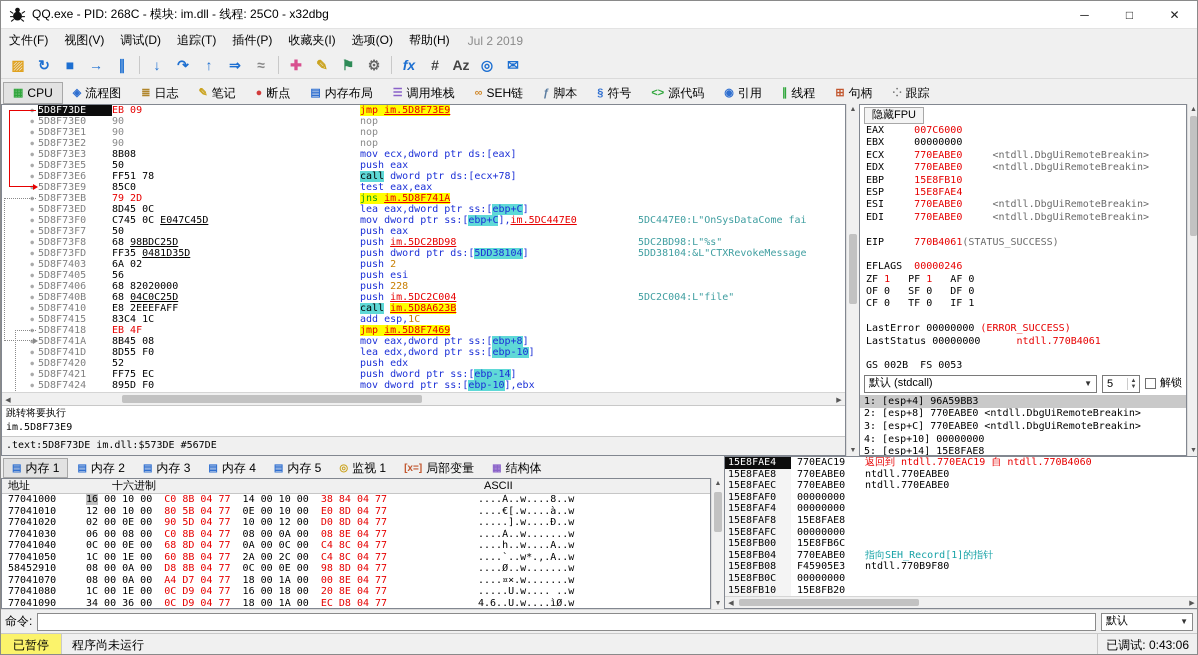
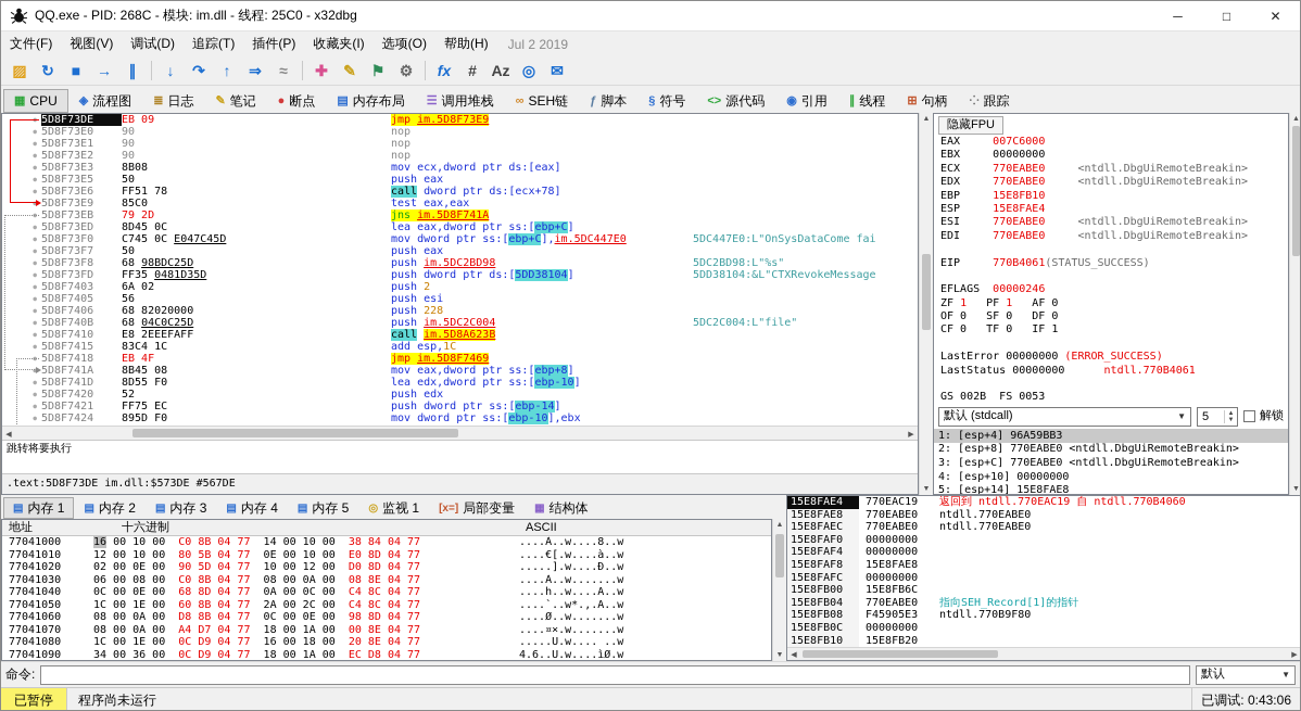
  QQ.exe - PID: 268C - 模块: im.dll - 线程: 25C0 - x32dbg
  ─
  □
  ✕
  文件(F)
  视图(V)
  调试(D)
  追踪(T)
  插件(P)
  收藏夹(I)
  选项(O)
  帮助(H)
  Jul 2 2019
  ▨
  ↻
  ■
  →
  ∥
  ↓
  ↷
  ↑
  ⇒
  ≈
  ✚
  ✎
  ⚑
  ⚙
  fx
  #
  Az
  ◎
  ✉
  ▦
  CPU
  ◈
  流程图
  ≣
  日志
  ✎
  笔记
  ●
  断点
  ▤
  内存布局
  ☰
  调用堆栈
  ∞
  SEH链
  ƒ
  脚本
  §
  符号
  <>
  源代码
  ◉
  引用
  ∥
  线程
  ⊞
  句柄
  ⁘
  跟踪
  5D8F73DE
  EB 09
  jmp im.5D8F73E9
  5D8F73E0
  90
  nop
  5D8F73E1
  90
  nop
  5D8F73E2
  90
  nop
  5D8F73E3
  8B08
  mov ecx,dword ptr ds:[eax]
  5D8F73E5
  50
  push eax
  5D8F73E6
  FF51 78
  call dword ptr ds:[ecx+78]
  5D8F73E9
  85C0
  test eax,eax
  5D8F73EB
  79 2D
  jns im.5D8F741A
  5D8F73ED
  8D45 0C
  lea eax,dword ptr ss:[ebp+C]
  5D8F73F0
  C745 0C E047C45D
  mov dword ptr ss:[ebp+C],im.5DC447E0
  5DC447E0:L"OnSysDataCome fai
  5D8F73F7
  50
  push eax
  5D8F73F8
  68 98BDC25D
  push im.5DC2BD98
  5DC2BD98:L"%s"
  5D8F73FD
  FF35 0481D35D
  push dword ptr ds:[5DD38104]
  5DD38104:&L"CTXRevokeMessage
  5D8F7403
  6A 02
  push 2
  5D8F7405
  56
  push esi
  5D8F7406
  68 82020000
  push 228
  5D8F740B
  68 04C0C25D
  push im.5DC2C004
  5DC2C004:L"file"
  5D8F7410
  E8 2EEEFAFF
  call im.5D8A623B
  5D8F7415
  83C4 1C
  add esp,1C
  5D8F7418
  EB 4F
  jmp im.5D8F7469
  5D8F741A
  8B45 08
  mov eax,dword ptr ss:[ebp+8]
  5D8F741D
  8D55 F0
  lea edx,dword ptr ss:[ebp-10]
  5D8F7420
  52
  push edx
  5D8F7421
  FF75 EC
  push dword ptr ss:[ebp-14]
  5D8F7424
  895D F0
  mov dword ptr ss:[ebp-10],ebx
  跳转将要执行
- im.5D8F73E9
  .text:5D8F73DE im.dll:$573DE #567DE
  隐藏FPU
  EAX 007C6000
  EBX 00000000
  ECX 770EABE0 <ntdll.DbgUiRemoteBreakin>
  EDX 770EABE0 <ntdll.DbgUiRemoteBreakin>
  EBP 15E8FB10
  ESP 15E8FAE4
  ESI 770EABE0 <ntdll.DbgUiRemoteBreakin>
  EDI 770EABE0 <ntdll.DbgUiRemoteBreakin>
  EIP 770B4061(STATUS_SUCCESS)
  EFLAGS 00000246
  ZF 1 PF 1 AF 0
  OF 0 SF 0 DF 0
  CF 0 TF 0 IF 1
  LastError 00000000 (ERROR_SUCCESS)
  LastStatus 00000000 ntdll.770B4061
  GS 002B FS 0053
  默认 (stdcall)
  ▼
  5
  解锁
  1: [esp+4] 96A59BB3
  2: [esp+8] 770EABE0 <ntdll.DbgUiRemoteBreakin>
  3: [esp+C] 770EABE0 <ntdll.DbgUiRemoteBreakin>
  4: [esp+10] 00000000
  5: [esp+14] 15E8FAE8
  ▤
  内存 1
  ▤
  内存 2
  ▤
  内存 3
  ▤
  内存 4
  ▤
  内存 5
  ◎
  监视 1
  [x=]
  局部变量
  ▦
  结构体
  地址
  十六进制
  ASCII
  77041000
  16 00 10 00 C0 8B 04 77 14 00 10 00 38 84 04 77
  ....À..w....8..w
  77041010
  12 00 10 00 80 5B 04 77 0E 00 10 00 E0 8D 04 77
  ....€[.w....à..w
  77041020
  02 00 0E 00 90 5D 04 77 10 00 12 00 D0 8D 04 77
  .....].w....Ð..w
  77041030
  06 00 08 00 C0 8B 04 77 08 00 0A 00 08 8E 04 77
  ....À..w.......w
  77041040
  0C 00 0E 00 68 8D 04 77 0A 00 0C 00 C4 8C 04 77
  ....h..w....Ä..w
  77041050
  1C 00 1E 00 60 8B 04 77 2A 00 2C 00 C4 8C 04 77
  ....`..w*.,.Ä..w
- 58452910
+ 77041060
  08 00 0A 00 D8 8B 04 77 0C 00 0E 00 98 8D 04 77
  ....Ø..w.......w
  77041070
  08 00 0A 00 A4 D7 04 77 18 00 1A 00 00 8E 04 77
  ....¤×.w.......w
  77041080
  1C 00 1E 00 0C D9 04 77 16 00 18 00 20 8E 04 77
  .....Ù.w.... ..w
  77041090
  34 00 36 00 0C D9 04 77 18 00 1A 00 EC D8 04 77
  4.6..Ù.w....ìØ.w
  15E8FAE4
  770EAC19
  返回到 ntdll.770EAC19 自 ntdll.770B4060
  15E8FAE8
  770EABE0
  ntdll.770EABE0
  15E8FAEC
  770EABE0
  ntdll.770EABE0
  15E8FAF0
  00000000
  15E8FAF4
  00000000
  15E8FAF8
  15E8FAE8
  15E8FAFC
  00000000
  15E8FB00
  15E8FB6C
  15E8FB04
  770EABE0
  指向SEH_Record[1]的指针
  15E8FB08
  F45905E3
  ntdll.770B9F80
  15E8FB0C
  00000000
  15E8FB10
  15E8FB20
  命令:
  默认
  ▼
  已暂停
  程序尚未运行
  已调试: 0:43:06
